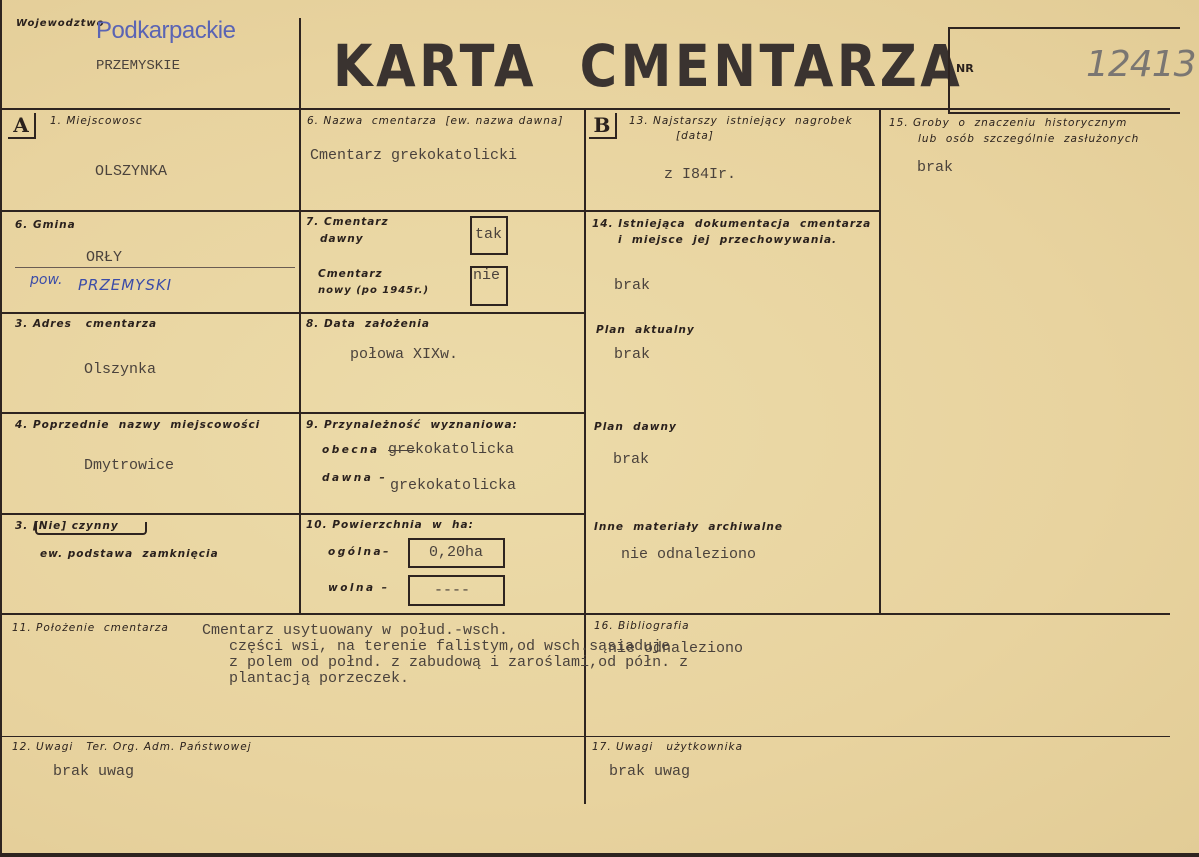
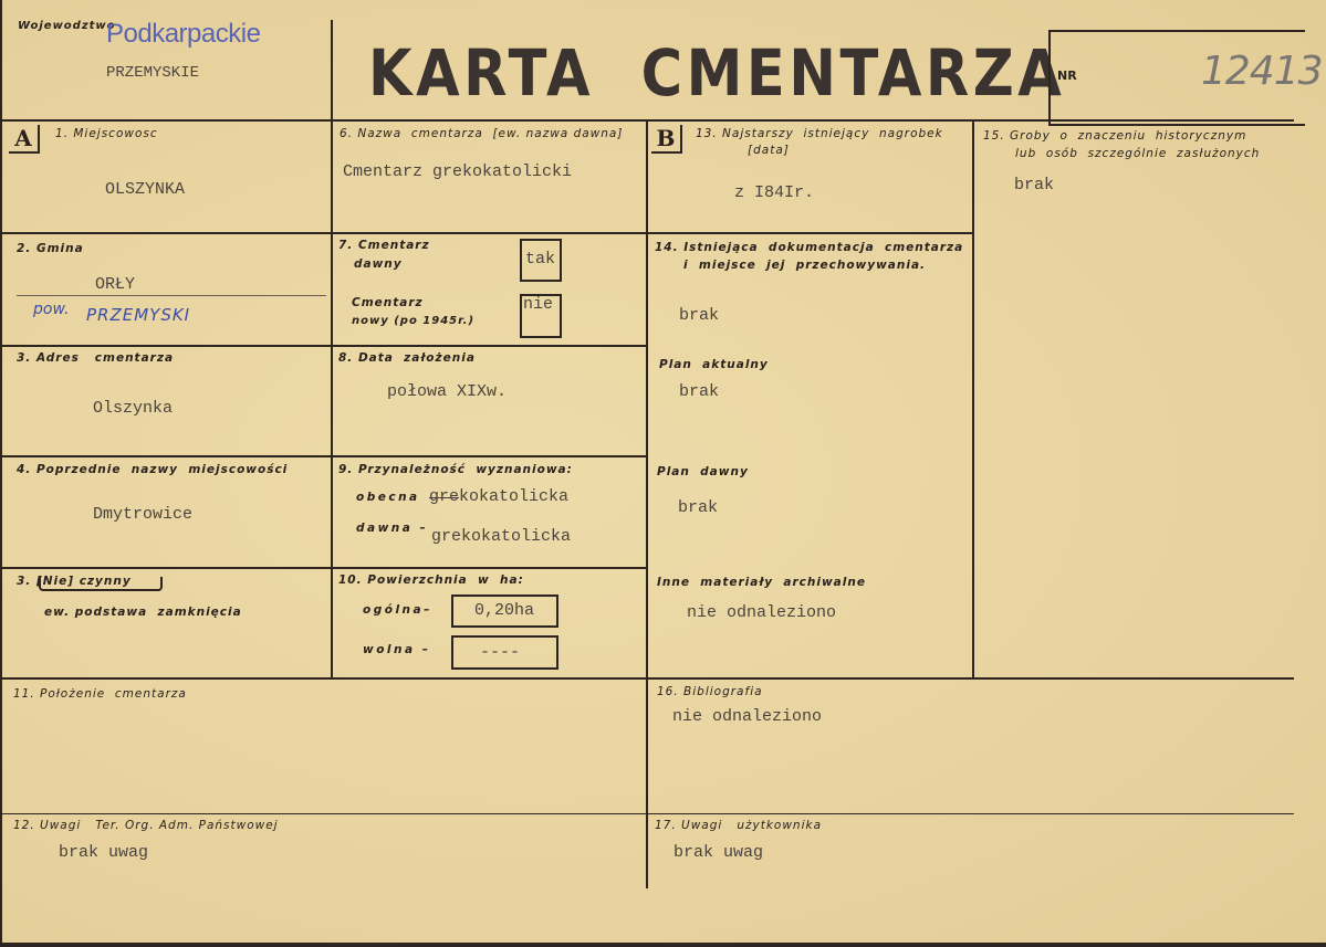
  Wojewodztwo
  Podkarpackie
  PRZEMYSKIE
  KARTA CMENTARZA
  NR
  12413
  A
  1. Miejscowosc
  OLSZYNKA
- 6. Gmina
+ 2. Gmina
  ORŁY
  pow.
  PRZEMYSKI
  3. Adres cmentarza
  Olszynka
  4. Poprzednie nazwy miejscowości
  Dmytrowice
  3. [Nie] czynny
  ew. podstawa zamknięcia
  6. Nazwa cmentarza [ew. nazwa dawna]
  Cmentarz grekokatolicki
  7. Cmentarz
  dawny
  tak
  Cmentarz
  nowy (po 1945r.)
  nie
  8. Data założenia
  połowa XIXw.
  9. Przynależność wyznaniowa:
  obecna
  grekokatolicka
  dawna –
  grekokatolicka
  10. Powierzchnia w ha:
  ogólna–
  0,20ha
  wolna –
  ----
  B
  13. Najstarszy istniejący nagrobek
  [data]
  z I84Ir.
  14. Istniejąca dokumentacja cmentarza
  i miejsce jej przechowywania.
  brak
  Plan aktualny
  brak
  Plan dawny
  brak
  Inne materiały archiwalne
  nie odnaleziono
  15. Groby o znaczeniu historycznym
  lub osób szczególnie zasłużonych
  brak
  11. Położenie cmentarza
- Cmentarz usytuowany w połud.-wsch.
- części wsi, na terenie falistym,od wsch.sąsiaduje
- z polem od połnd. z zabudową i zaroślami,od półn. z
- plantacją porzeczek.
  16. Bibliografia
  nie odnaleziono
  12. Uwagi Ter. Org. Adm. Państwowej
  brak uwag
  17. Uwagi użytkownika
  brak uwag
